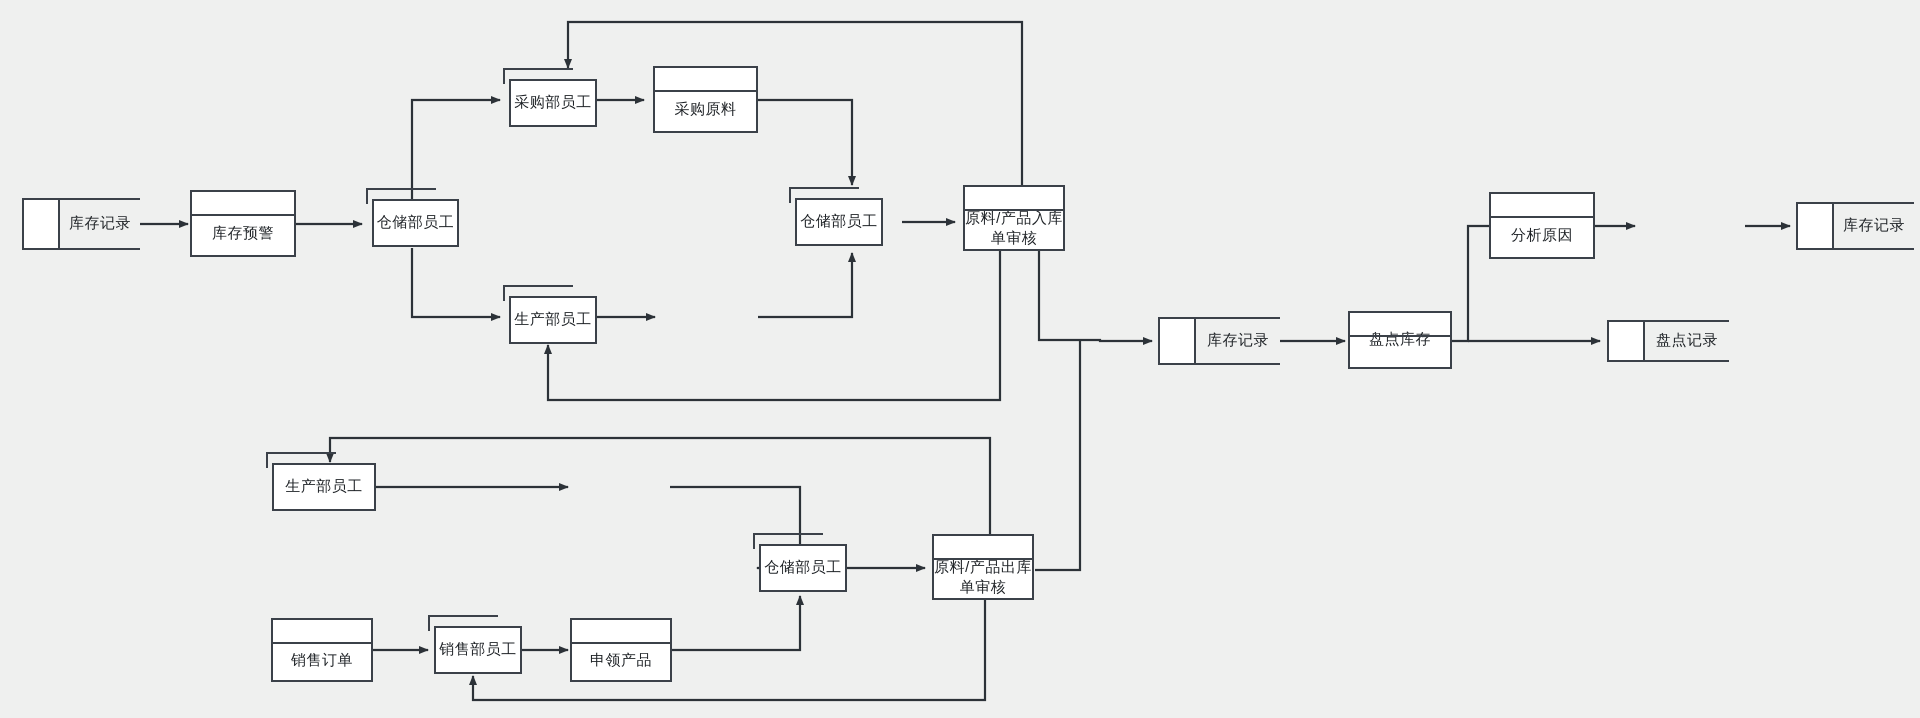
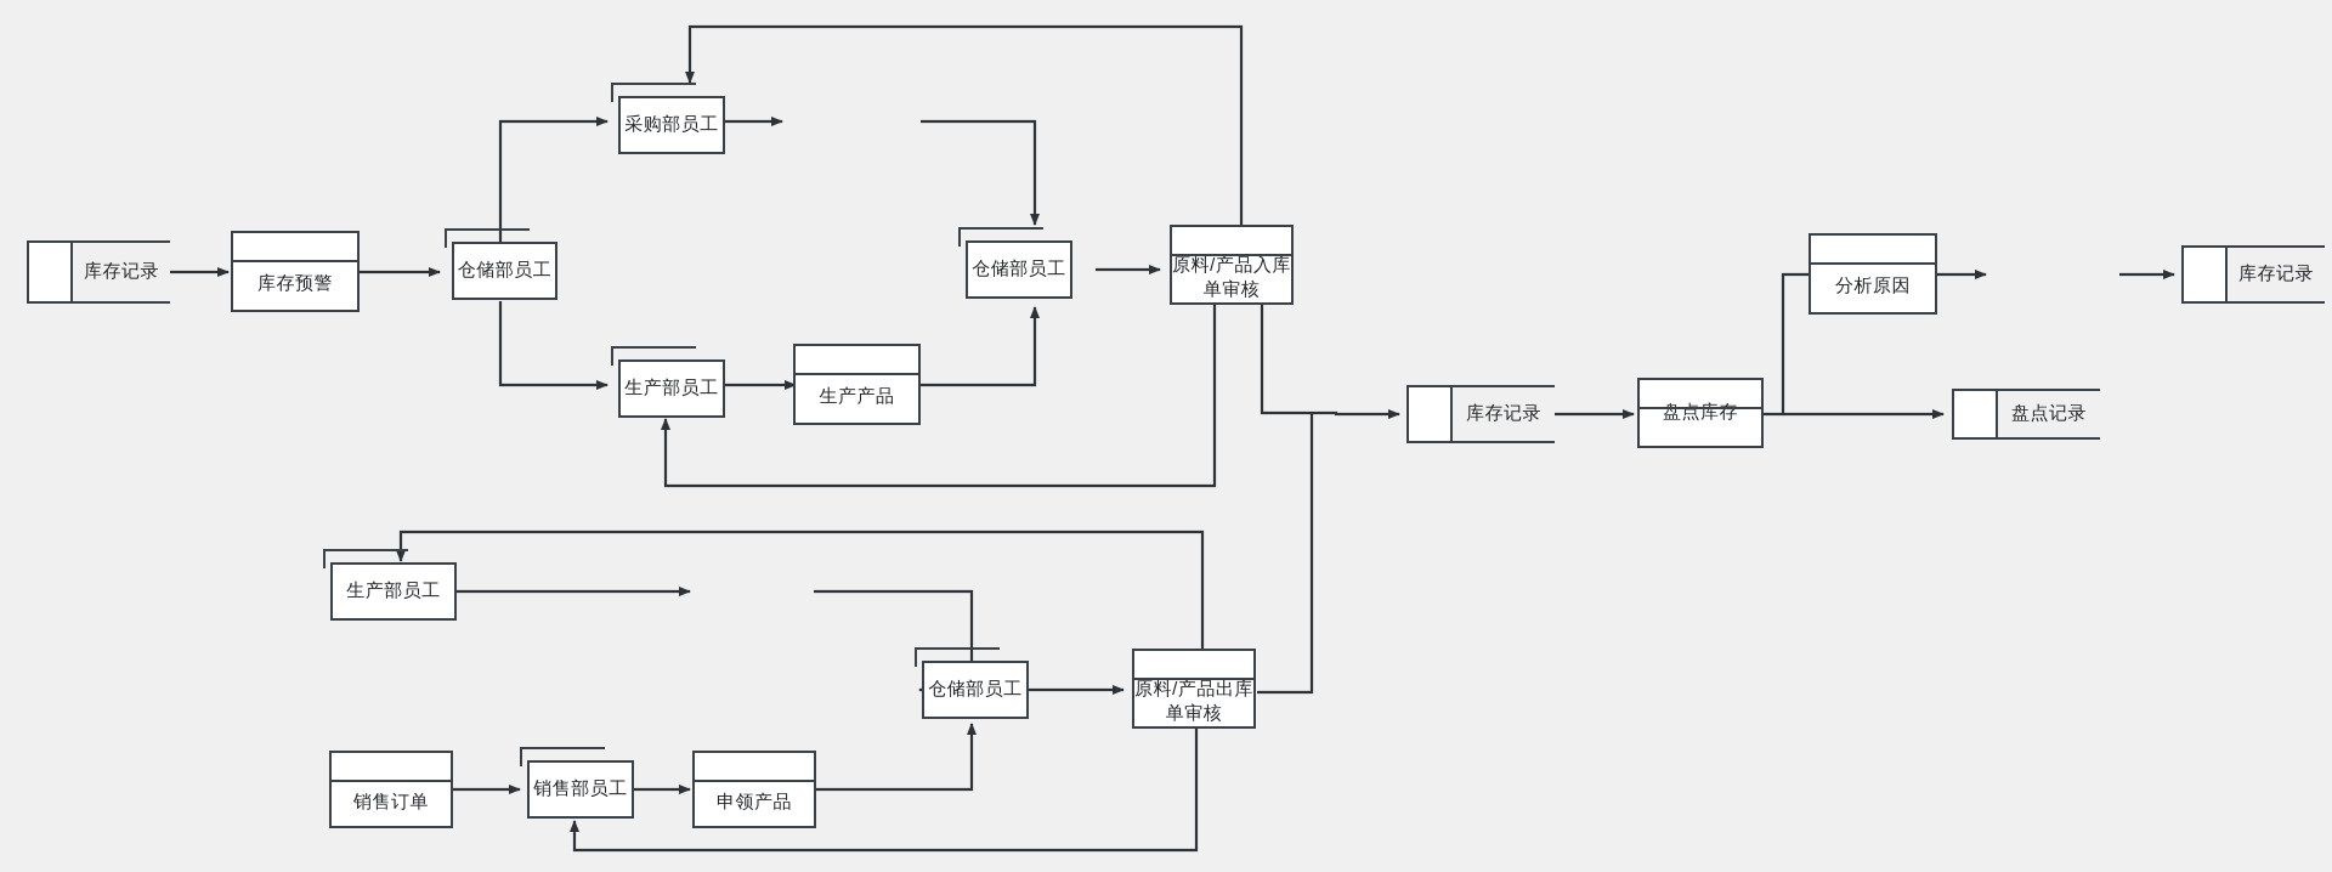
  库存记录
  库存预警
  仓储部员工
  采购部员工
- 采购原料
  生产部员工
+ 生产产品
  仓储部员工
  原料/产品入库
  单审核
  库存记录
  盘点库存
  分析原因
  库存记录
  盘点记录
  生产部员工
  仓储部员工
  原料/产品出库
  单审核
  销售订单
  销售部员工
  申领产品
